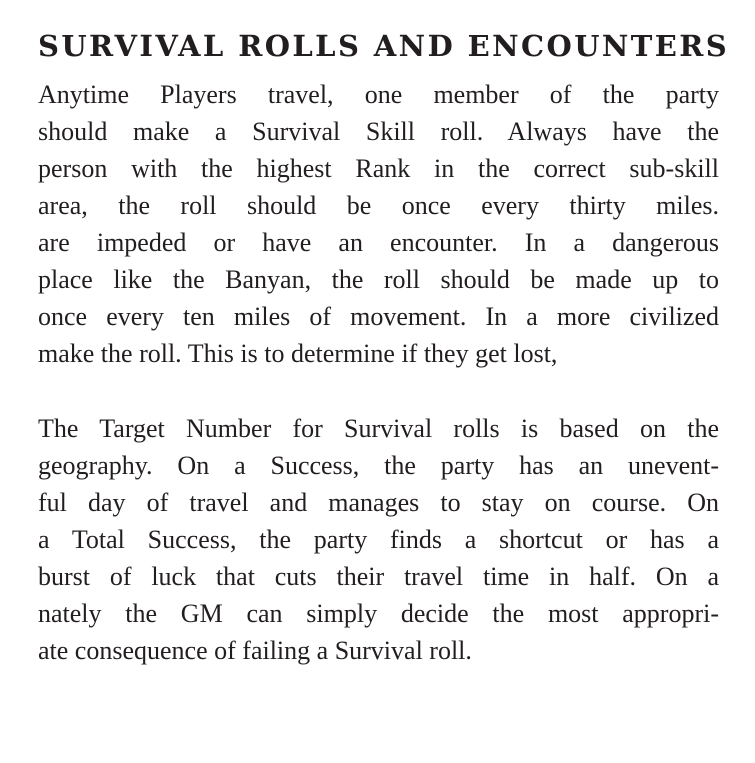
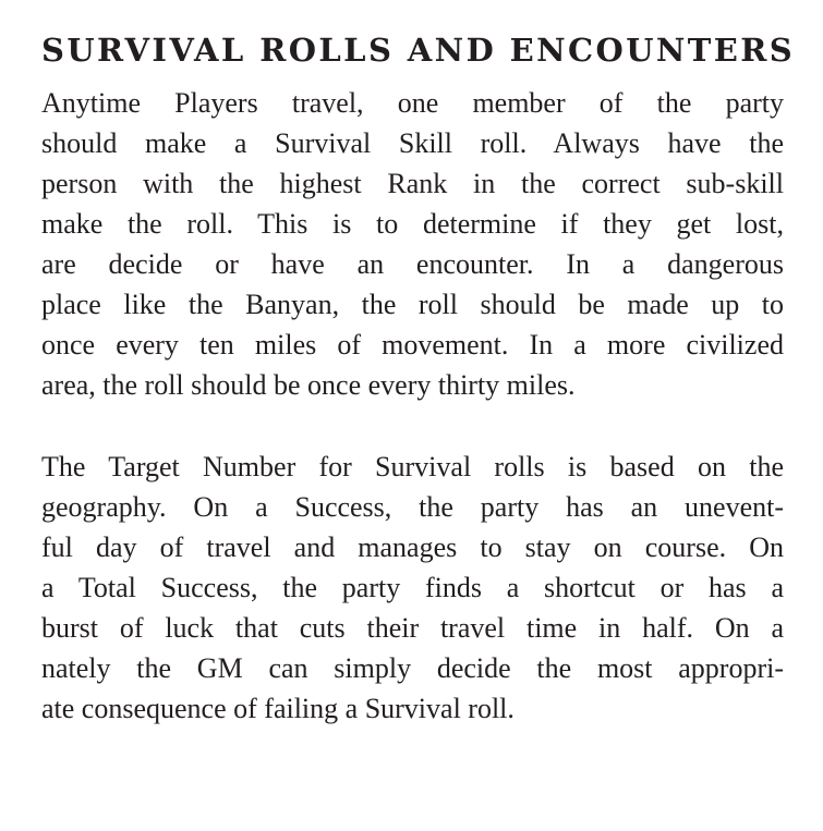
  SURVIVAL ROLLS AND ENCOUNTERS
  Anytime Players travel, one member of the party
  should make a Survival Skill roll. Always have the
  person with the highest Rank in the correct sub-skill
- area, the roll should be once every thirty miles.
+ make the roll. This is to determine if they get lost,
- are impeded or have an encounter. In a dangerous
+ are decide or have an encounter. In a dangerous
  place like the Banyan, the roll should be made up to
  once every ten miles of movement. In a more civilized
- make the roll. This is to determine if they get lost,
+ area, the roll should be once every thirty miles.
  The Target Number for Survival rolls is based on the
  geography. On a Success, the party has an unevent-
  ful day of travel and manages to stay on course. On
  a Total Success, the party finds a shortcut or has a
  burst of luck that cuts their travel time in half. On a
  nately the GM can simply decide the most appropri-
  ate consequence of failing a Survival roll.
